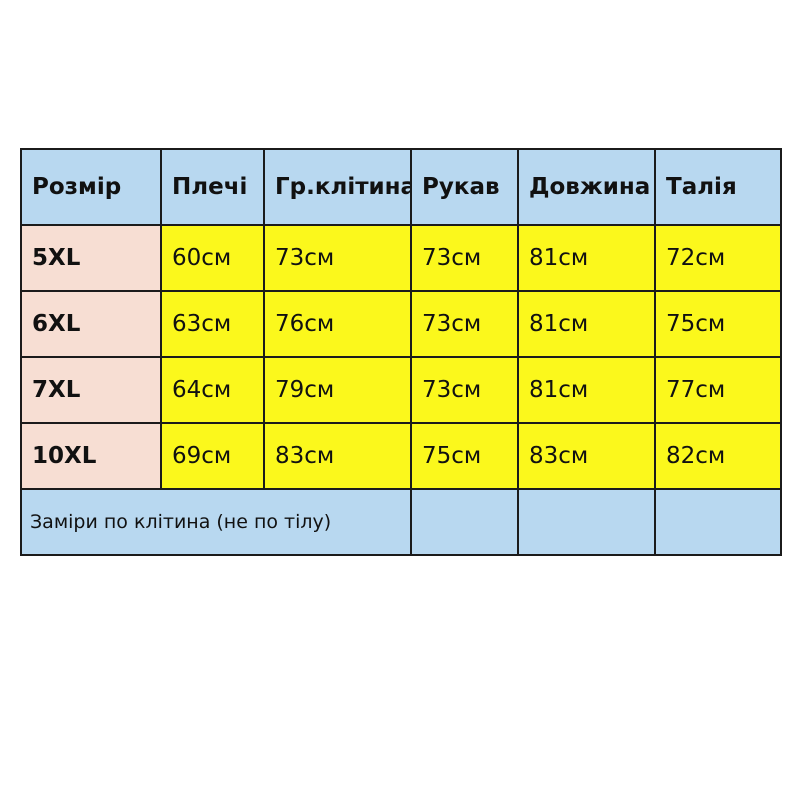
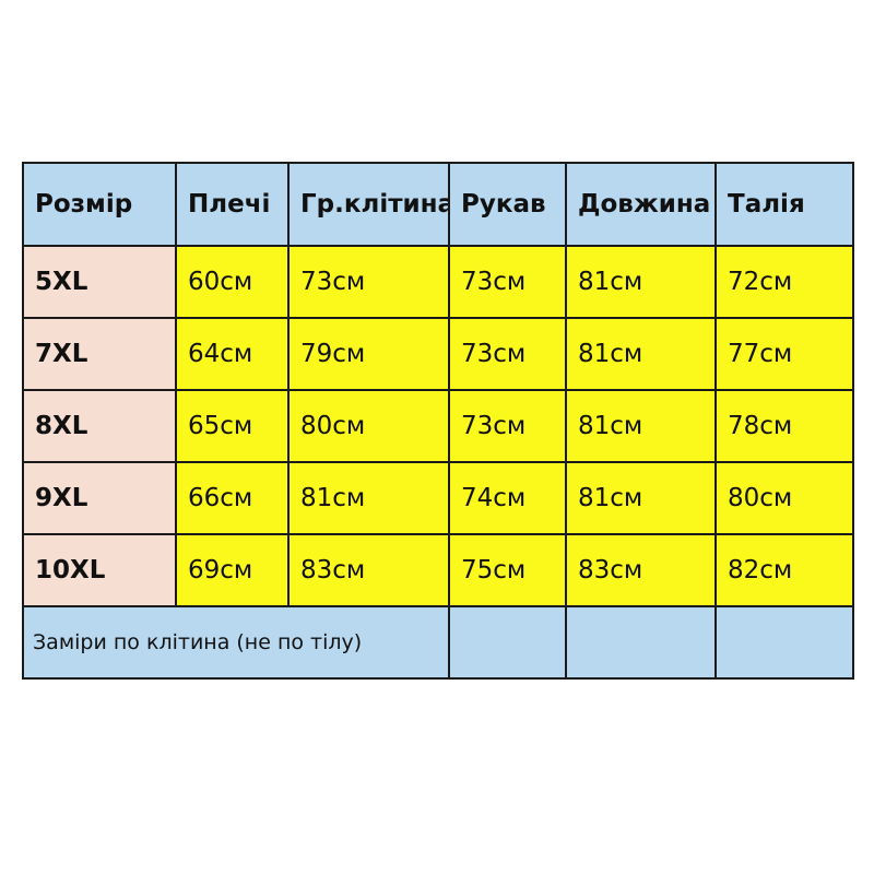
  Розмір	Плечі	Гр.клітина	Рукав	Довжина	Талія
  5XL	60см	73см	73см	81см	72см
- 6XL	63см	76см	73см	81см	75см
  7XL	64см	79см	73см	81см	77см
+ 8XL	65см	80см	73см	81см	78см
+ 9XL	66см	81см	74см	81см	80см
  10XL	69см	83см	75см	83см	82см
  Заміри по клітина (не по тілу)
